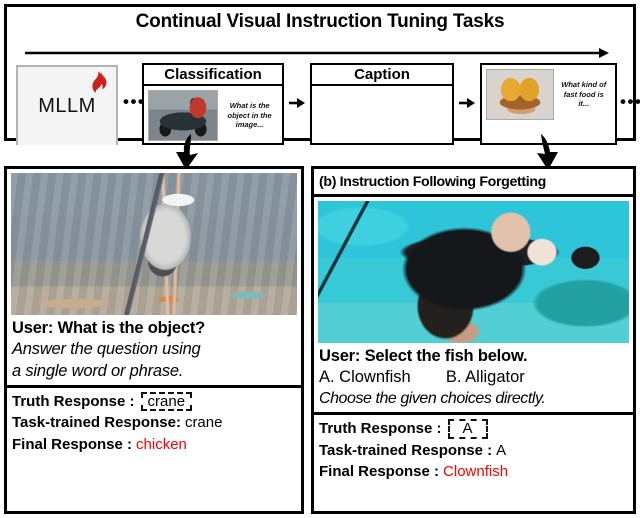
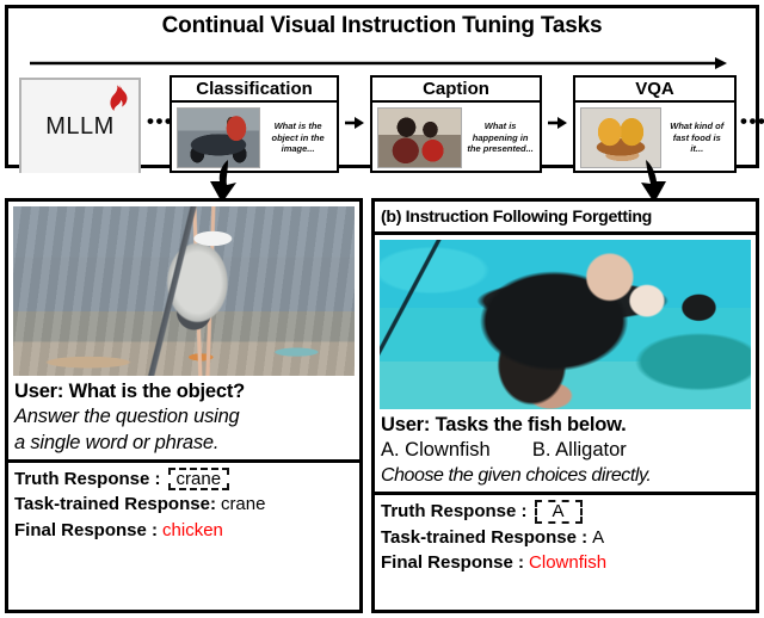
  Continual Visual Instruction Tuning Tasks
  MLLM
  Classification
  What is the object in the image...
  Caption
+ What is happening in the presented...
+ VQA
  What kind of fast food is it...
  •••
  User: What is the object?
  Answer the question using
  a single word or phrase.
  Truth Response :
  crane
  Task-trained Response:
  crane
  Final Response :
  chicken
  (b) Instruction Following Forgetting
- User: Select the fish below.
+ User: Tasks the fish below.
  A. Clownfish B. Alligator
  Choose the given choices directly.
  Truth Response :
  A
  Task-trained Response :
  A
  Final Response :
  Clownfish
